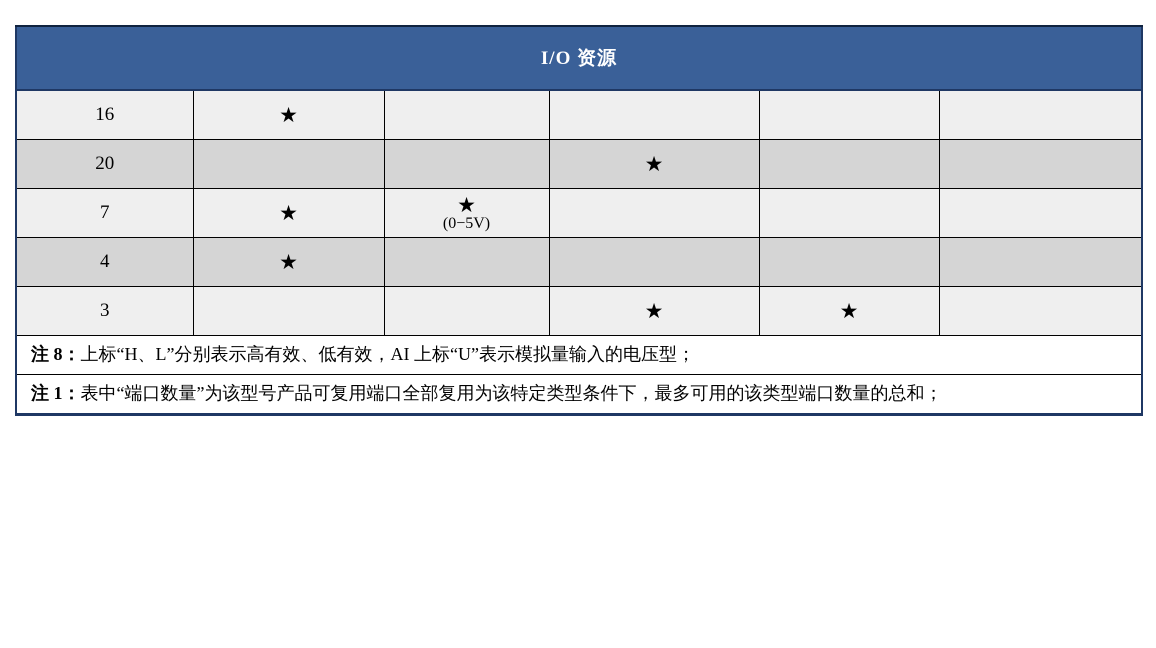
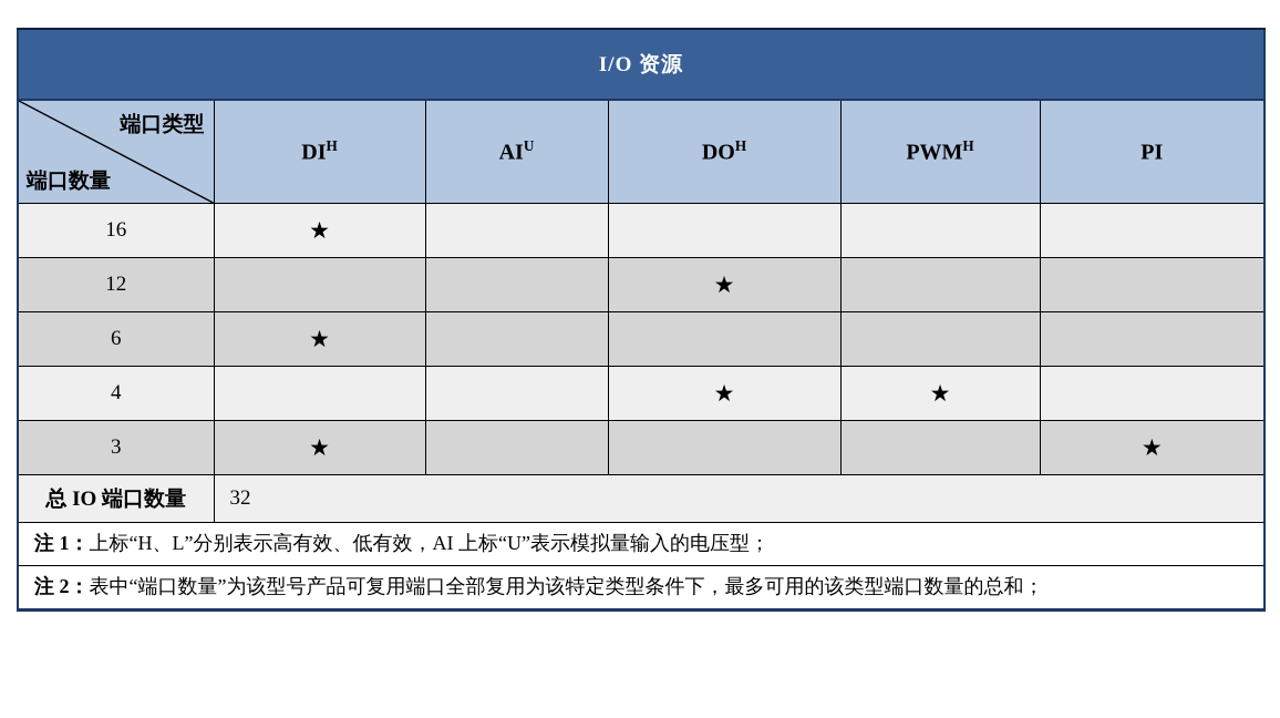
  I/O 资源
+ 端口类型 端口数量	DIH	AIU	DOH	PWMH	PI
  16	★
- 20			★
+ 12			★
- 7	★	★ (0−5V)
- 4	★
+ 6	★
- 3			★	★
+ 4			★	★
+ 3	★				★
+ 总 IO 端口数量	32
- 注 8：上标“H、L”分别表示高有效、低有效，AI 上标“U”表示模拟量输入的电压型；
+ 注 1：上标“H、L”分别表示高有效、低有效，AI 上标“U”表示模拟量输入的电压型；
- 注 1：表中“端口数量”为该型号产品可复用端口全部复用为该特定类型条件下，最多可用的该类型端口数量的总和；
+ 注 2：表中“端口数量”为该型号产品可复用端口全部复用为该特定类型条件下，最多可用的该类型端口数量的总和；
